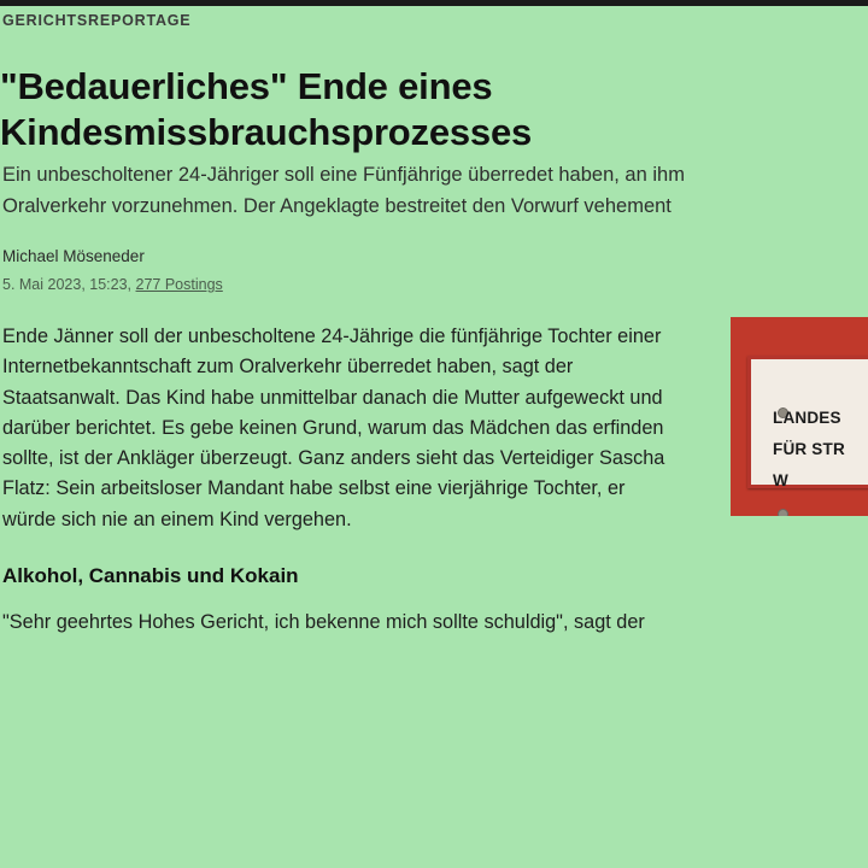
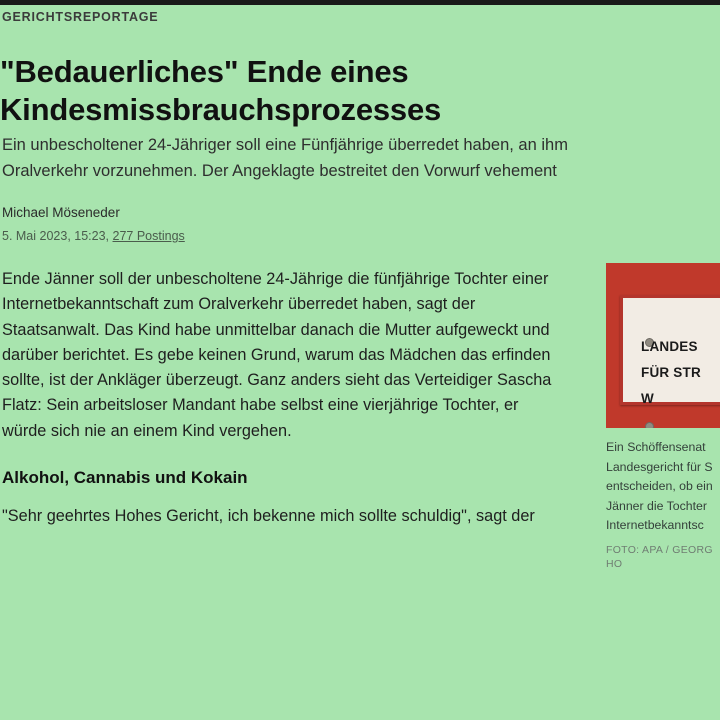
  GERICHTSREPORTAGE
  "Bedauerliches" Ende eines Kindesmissbrauchsprozesses
  Ein unbescholtener 24-Jähriger soll eine Fünfjährige überredet haben, an ihm Oralverkehr vorzunehmen. Der Angeklagte bestreitet den Vorwurf vehement
  Michael Möseneder
  5. Mai 2023, 15:23, 277 Postings
  Ende Jänner soll der unbescholtene 24-Jährige die fünfjährige Tochter einer Internetbekanntschaft zum Oralverkehr überredet haben, sagt der Staatsanwalt. Das Kind habe unmittelbar danach die Mutter aufgeweckt und darüber berichtet. Es gebe keinen Grund, warum das Mädchen das erfinden sollte, ist der Ankläger überzeugt. Ganz anders sieht das Verteidiger Sascha Flatz: Sein arbeitsloser Mandant habe selbst eine vierjährige Tochter, er würde sich nie an einem Kind vergehen.
  Alkohol, Cannabis und Kokain
  "Sehr geehrtes Hohes Gericht, ich bekenne mich sollte schuldig", sagt der
  LANDES
  FÜR STR
  W
+ Ein Schöffensenat Landesgericht für S entscheiden, ob ein Jänner die Tochter Internetbekanntsc
+ FOTO: APA / GEORG HO
